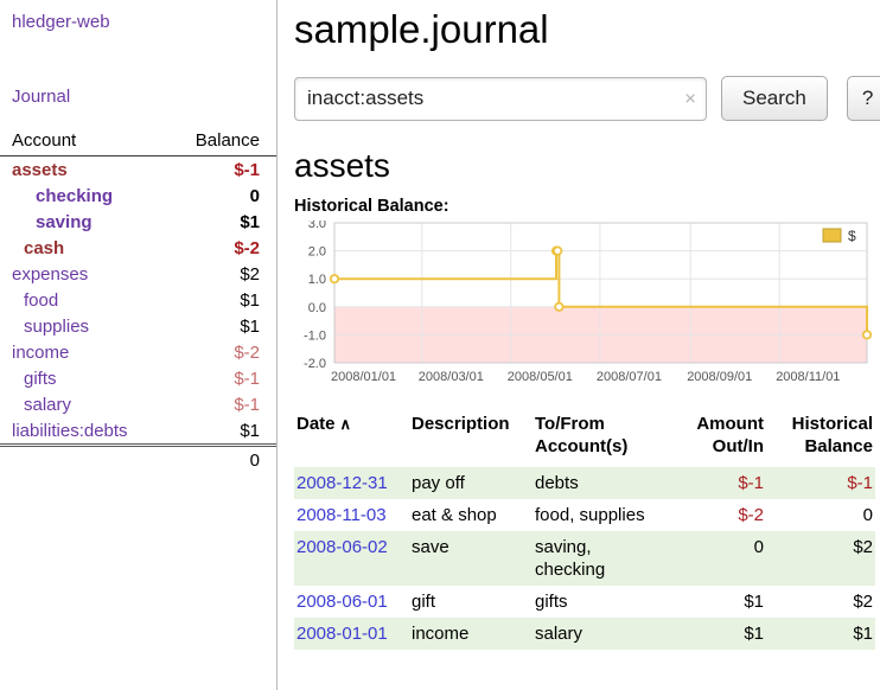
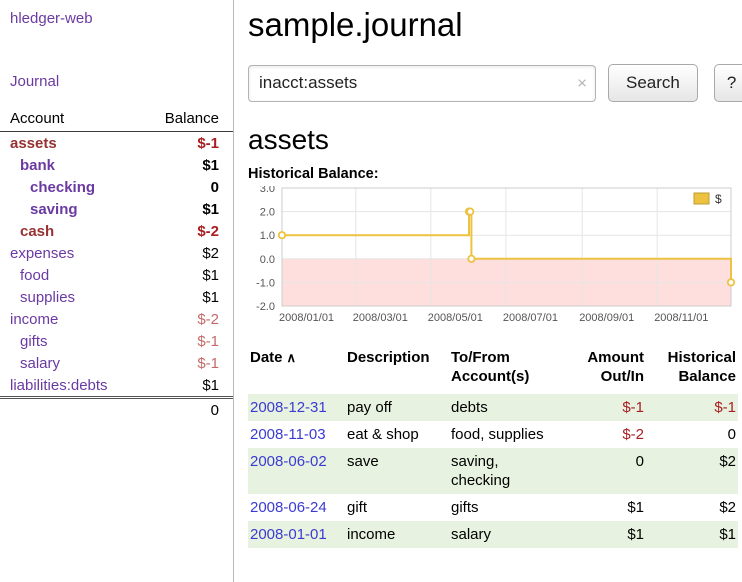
  hledger-web
  Journal
  Account	Balance
  assets	$-1
+ bank	$1
  checking	0
  saving	$1
  cash	$-2
  expenses	$2
  food	$1
  supplies	$1
  income	$-2
  gifts	$-1
  salary	$-1
  liabilities:debts	$1
  	0
  sample.journal
  inacct:assets
  ×
  Search
  ?
  assets
  Historical Balance:
  3.0
  2.0
  1.0
  0.0
  -1.0
  -2.0
  2008/01/01
  2008/03/01
  2008/05/01
  2008/07/01
  2008/09/01
  2008/11/01
  $
  Date ∧	Description	To/From Account(s)	Amount Out/In	Historical Balance
  2008-12-31	pay off	debts	$-1	$-1
  2008-11-03	eat & shop	food, supplies	$-2	0
  2008-06-02	save	saving, checking	0	$2
- 2008-06-01	gift	gifts	$1	$2
+ 2008-06-24	gift	gifts	$1	$2
  2008-01-01	income	salary	$1	$1
